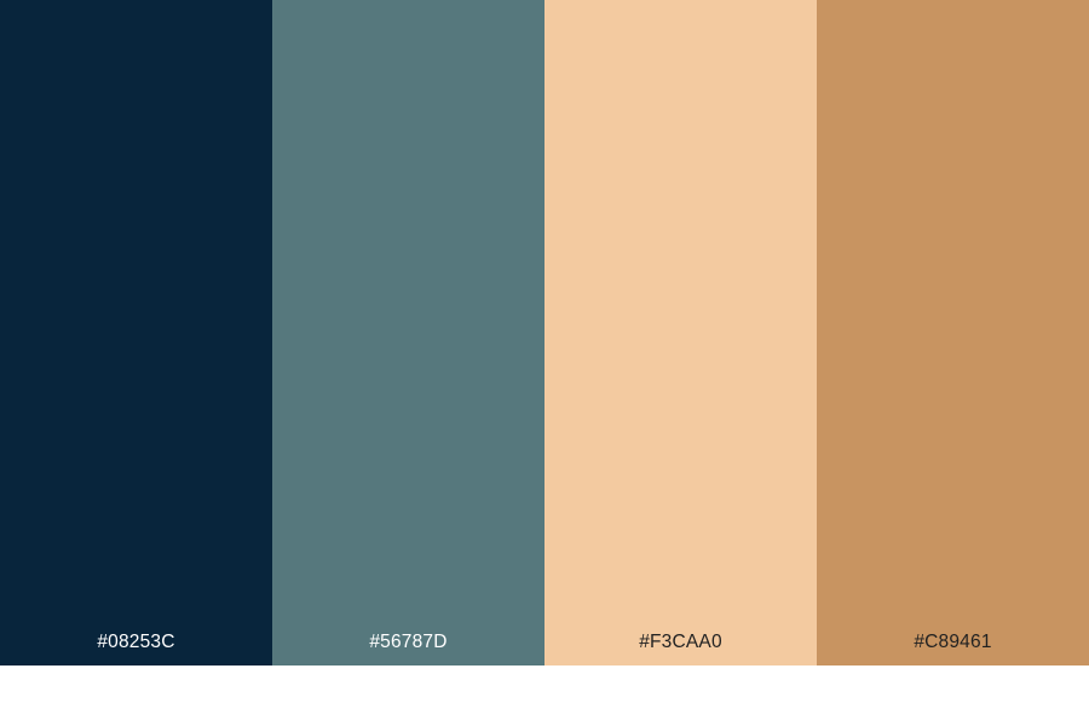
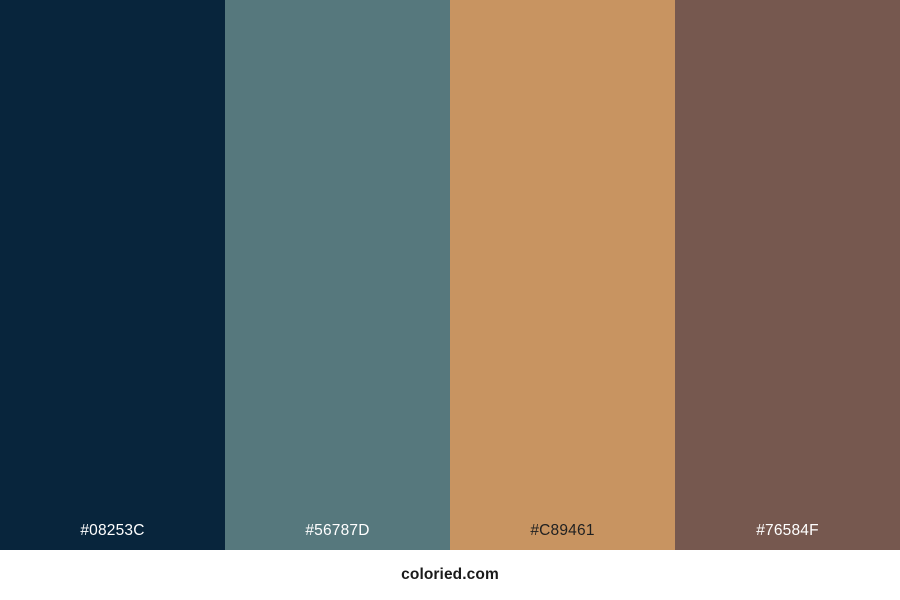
  #08253C
  #56787D
- #F3CAA0
  #C89461
+ #76584F
+ coloried.com
